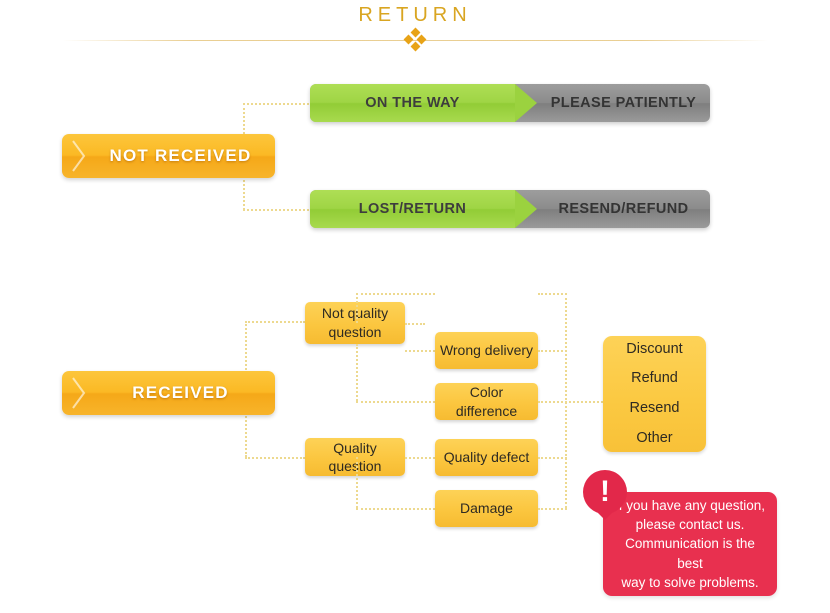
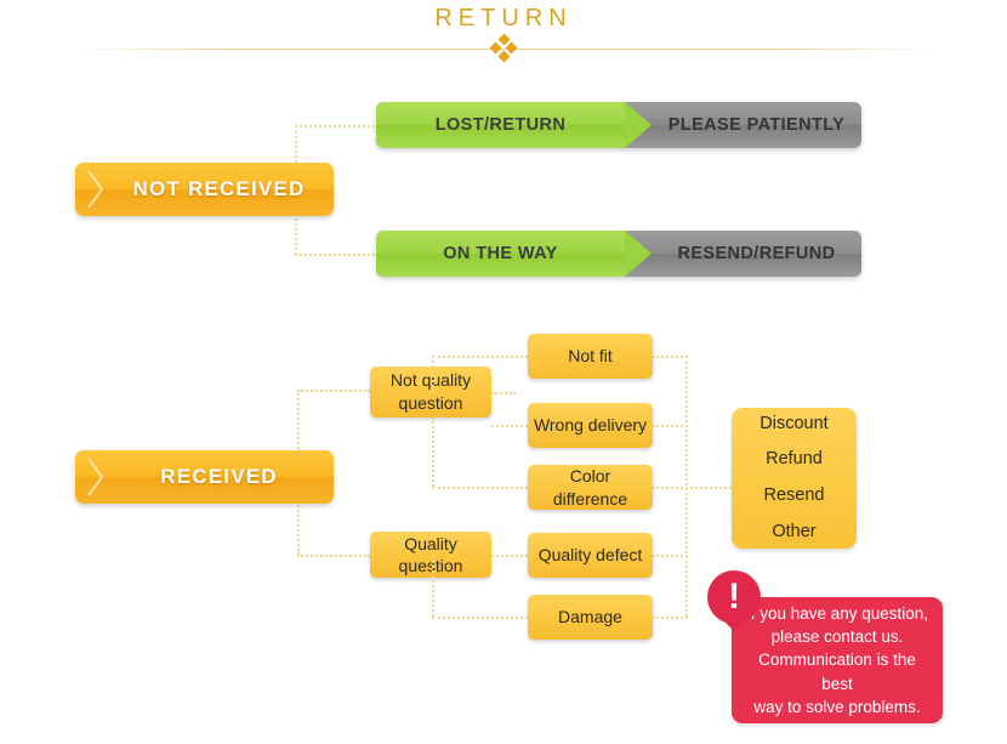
  RETURN
  NOT RECEIVED
- ON THE WAY
+ LOST/RETURN
  PLEASE PATIENTLY
- LOST/RETURN
+ ON THE WAY
  RESEND/REFUND
  RECEIVED
  Not quality question
  Quality question
+ Not fit
  Wrong delivery
  Color difference
  Quality defect
  Damage
  Discount
  Refund
  Resend
  Other
  you have any question,
  please contact us.
  Communication is the best
  way to solve problems.
  !
